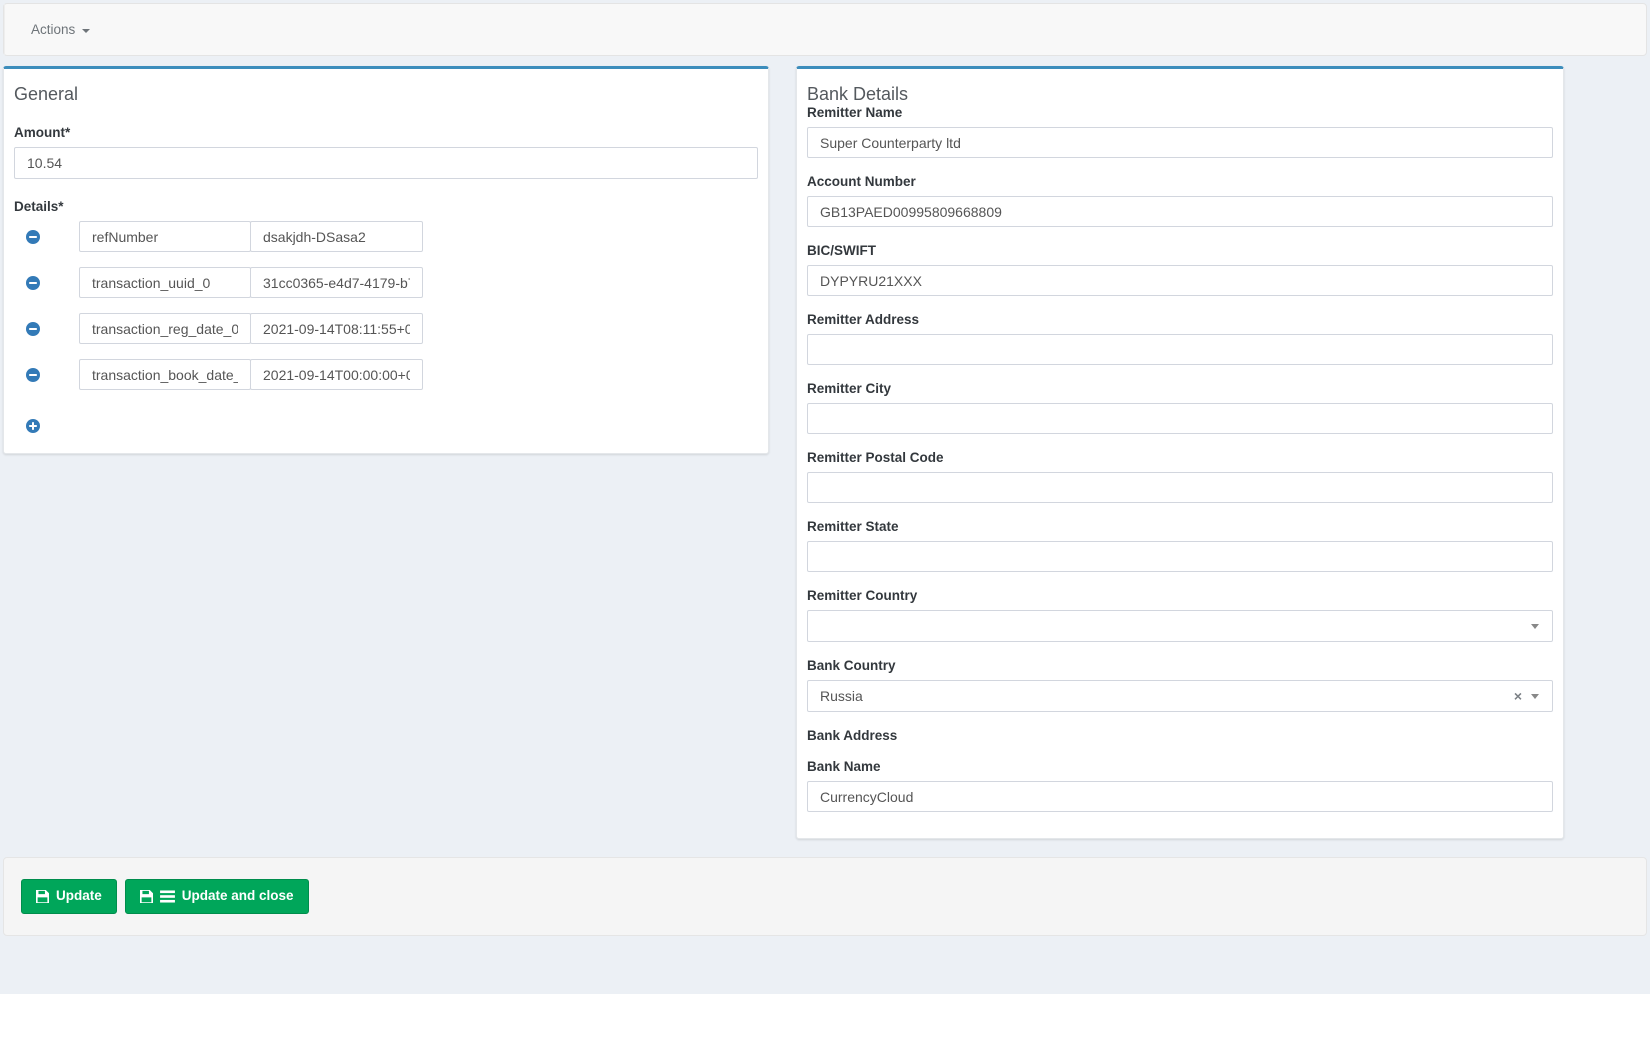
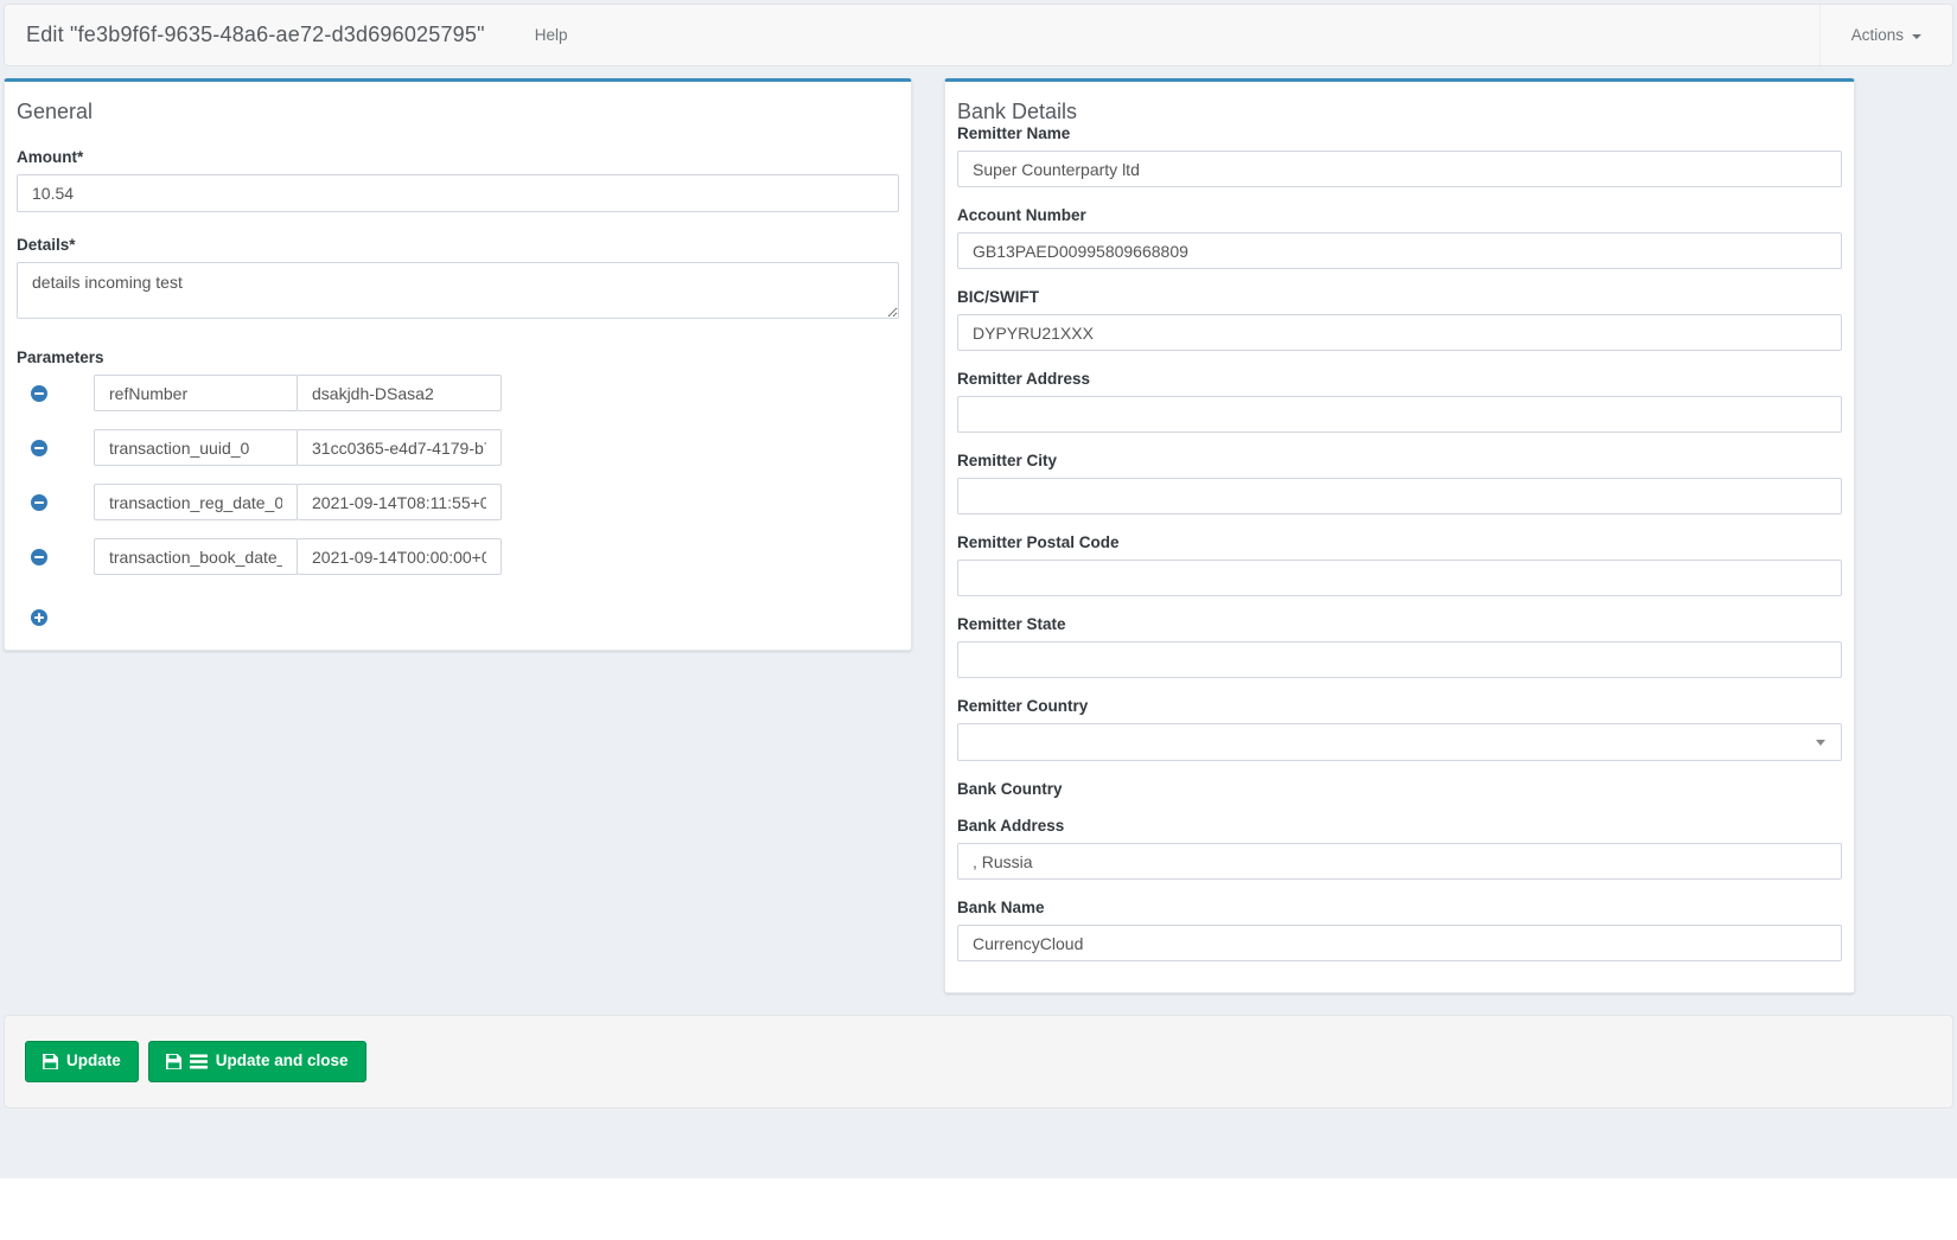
+ Edit "fe3b9f6f-9635-48a6-ae72-d3d696025795"
+ Help
  Actions
  General
  Amount*
  10.54
  Details*
+ details incoming test
+ Parameters
  refNumber
  dsakjdh-DSasa2
  transaction_uuid_0
  31cc0365-e4d7-4179-b
  transaction_reg_date_0
  2021-09-14T08:11:55+0
  transaction_book_date_
  2021-09-14T00:00:00+0
  Bank Details
  Remitter Name
  Super Counterparty ltd
  Account Number
  GB13PAED00995809668809
  BIC/SWIFT
  DYPYRU21XXX
  Remitter Address
  Remitter City
  Remitter Postal Code
  Remitter State
  Remitter Country
  Bank Country
- Russia
- ×
  Bank Address
+ , Russia
  Bank Name
  CurrencyCloud
  Update
  Update and close
